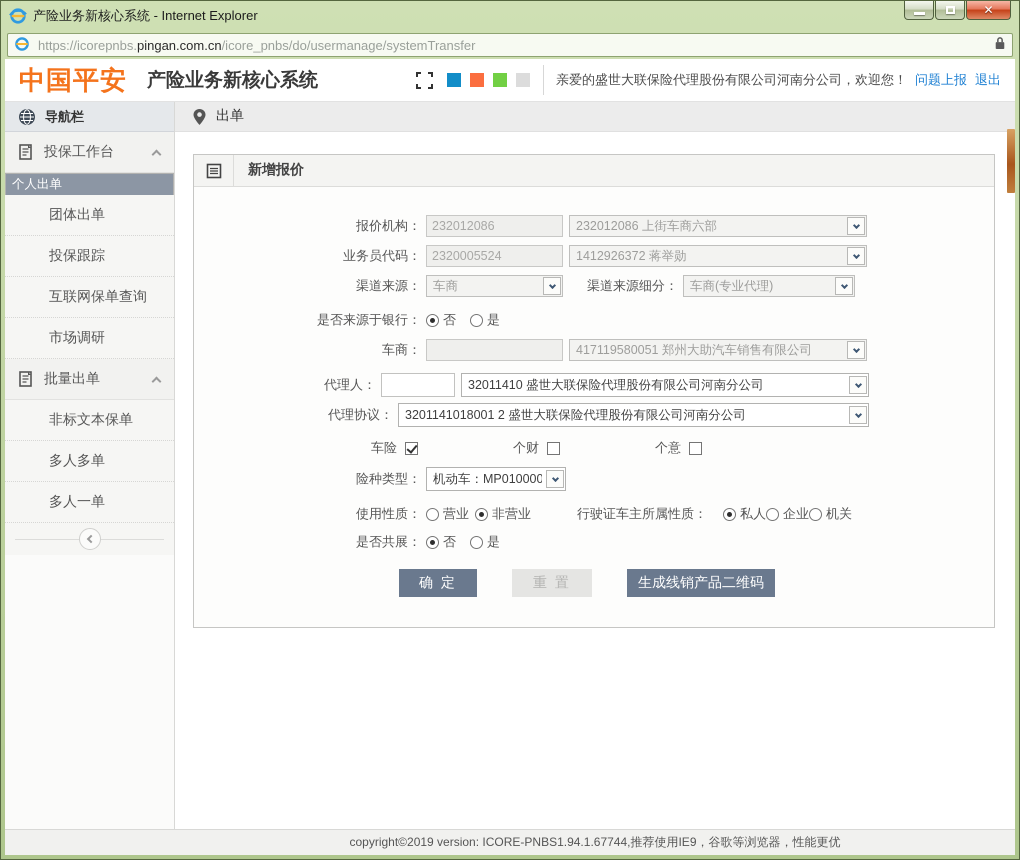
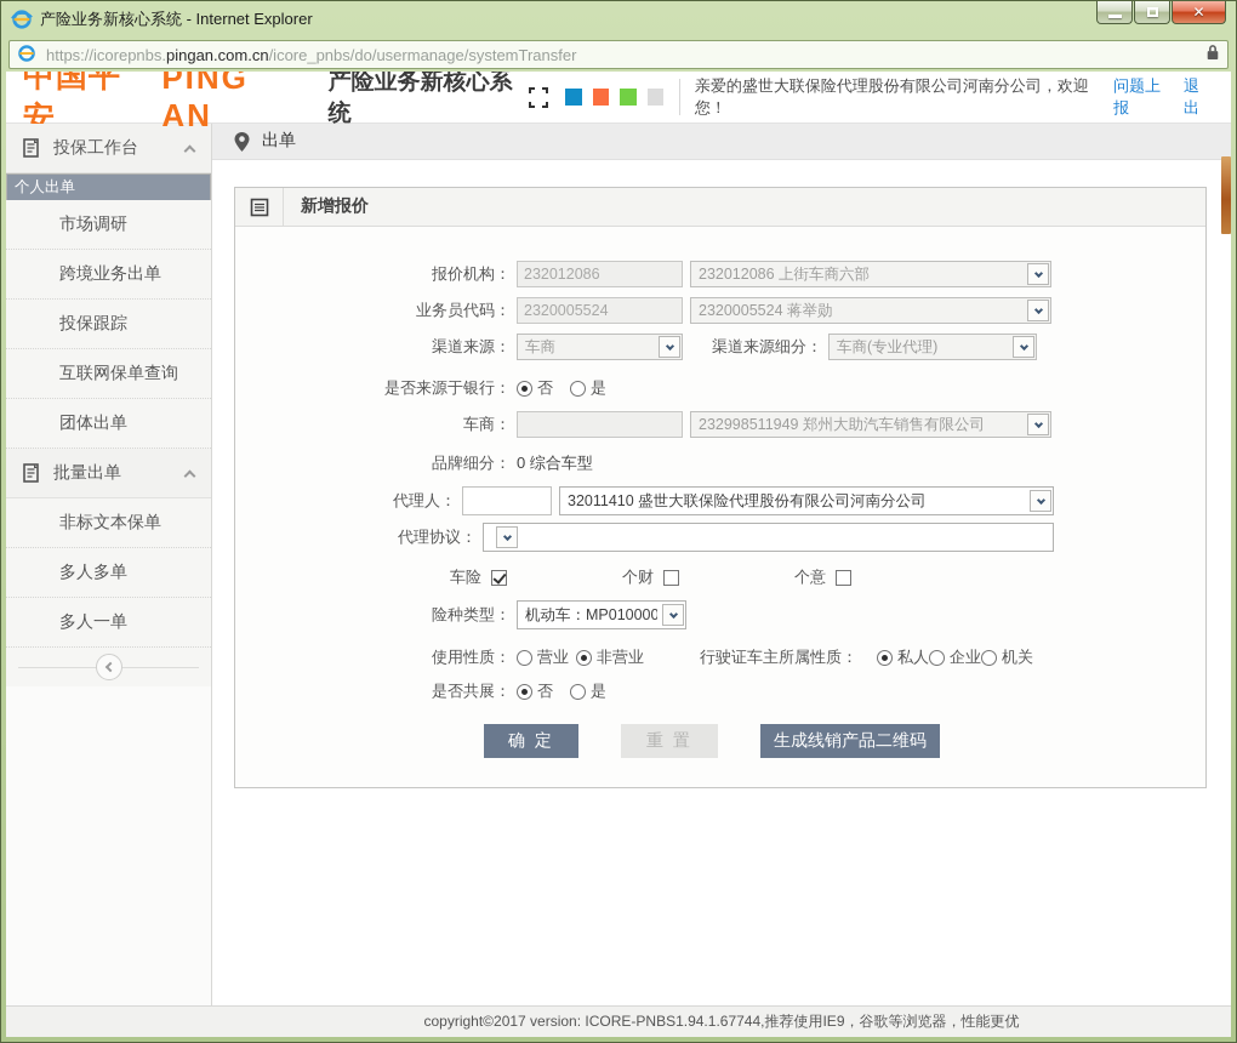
  产险业务新核心系统 - Internet Explorer
  ✕
  https://icorepnbs.pingan.com.cn/icore_pnbs/do/usermanage/systemTransfer
  中国平安
+ PING AN
  产险业务新核心系统
  亲爱的盛世大联保险代理股份有限公司河南分公司，欢迎您！
  问题上报
  退出
- 导航栏
  投保工作台
  个人出单
- 团体出单
+ 市场调研
+ 跨境业务出单
  投保跟踪
  互联网保单查询
- 市场调研
+ 团体出单
  批量出单
  非标文本保单
  多人多单
  多人一单
  出单
  新增报价
  报价机构：
  232012086
  232012086 上街车商六部
  业务员代码：
  2320005524
- 1412926372 蒋举勋
+ 2320005524 蒋举勋
  渠道来源：
  车商
  渠道来源细分：
  车商(专业代理)
  是否来源于银行：
  否
  是
  车商：
- 417119580051 郑州大助汽车销售有限公司
+ 232998511949 郑州大助汽车销售有限公司
+ 品牌细分：
+ 0 综合车型
  代理人：
  32011410 盛世大联保险代理股份有限公司河南分公司
  代理协议：
- 3201141018001 2 盛世大联保险代理股份有限公司河南分公司
  车险
  个财
  个意
  险种类型：
  使用性质：
  营业
  非营业
  行驶证车主所属性质：
  私人
  企业
  机关
  是否共展：
  否
  是
  确 定
  重 置
  生成线销产品二维码
- copyright©2019 version: ICORE-PNBS1.94.1.67744,推荐使用IE9，谷歌等浏览器，性能更优
+ copyright©2017 version: ICORE-PNBS1.94.1.67744,推荐使用IE9，谷歌等浏览器，性能更优
